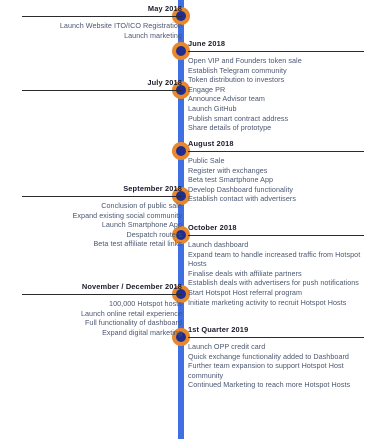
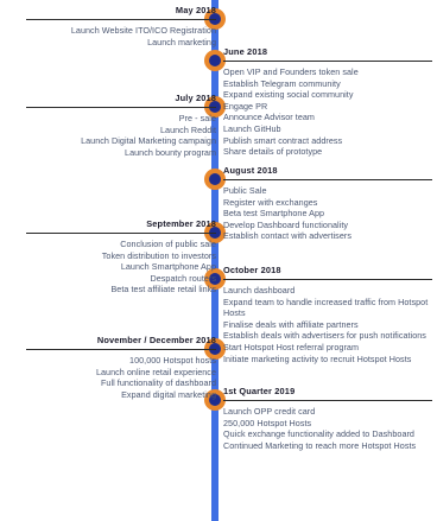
  May 2018
  Launch Website ITO/ICO Registration
  Launch marketing
  June 2018
  Open VIP and Founders token sale
  Establish Telegram community
- Token distribution to investors
+ Expand existing social community
  Engage PR
  Announce Advisor team
  Launch GitHub
  Publish smart contract address
  Share details of prototype
  July 2018
+ Pre - sale
+ Launch Reddit
+ Launch Digital Marketing campaign
+ Launch bounty program
  August 2018
  Public Sale
  Register with exchanges
  Beta test Smartphone App
  Develop Dashboard functionality
  Establish contact with advertisers
  September 2018
  Conclusion of public sale
- Expand existing social community
+ Token distribution to investors
  Launch Smartphone App
  Despatch routers
  Beta test affiliate retail links
  October 2018
  Launch dashboard
  Expand team to handle increased traffic from Hotspot Hosts
  Finalise deals with affiliate partners
  Establish deals with advertisers for push notifications
  Start Hotspot Host referral program
  Initiate marketing activity to recruit Hotspot Hosts
  November / December 2018
  100,000 Hotspot hosts
  Launch online retail experience
  Full functionality of dashboard
  Expand digital marketing
  1st Quarter 2019
  Launch OPP credit card
+ 250,000 Hotspot Hosts
  Quick exchange functionality added to Dashboard
- Further team expansion to support Hotspot Host community
  Continued Marketing to reach more Hotspot Hosts
